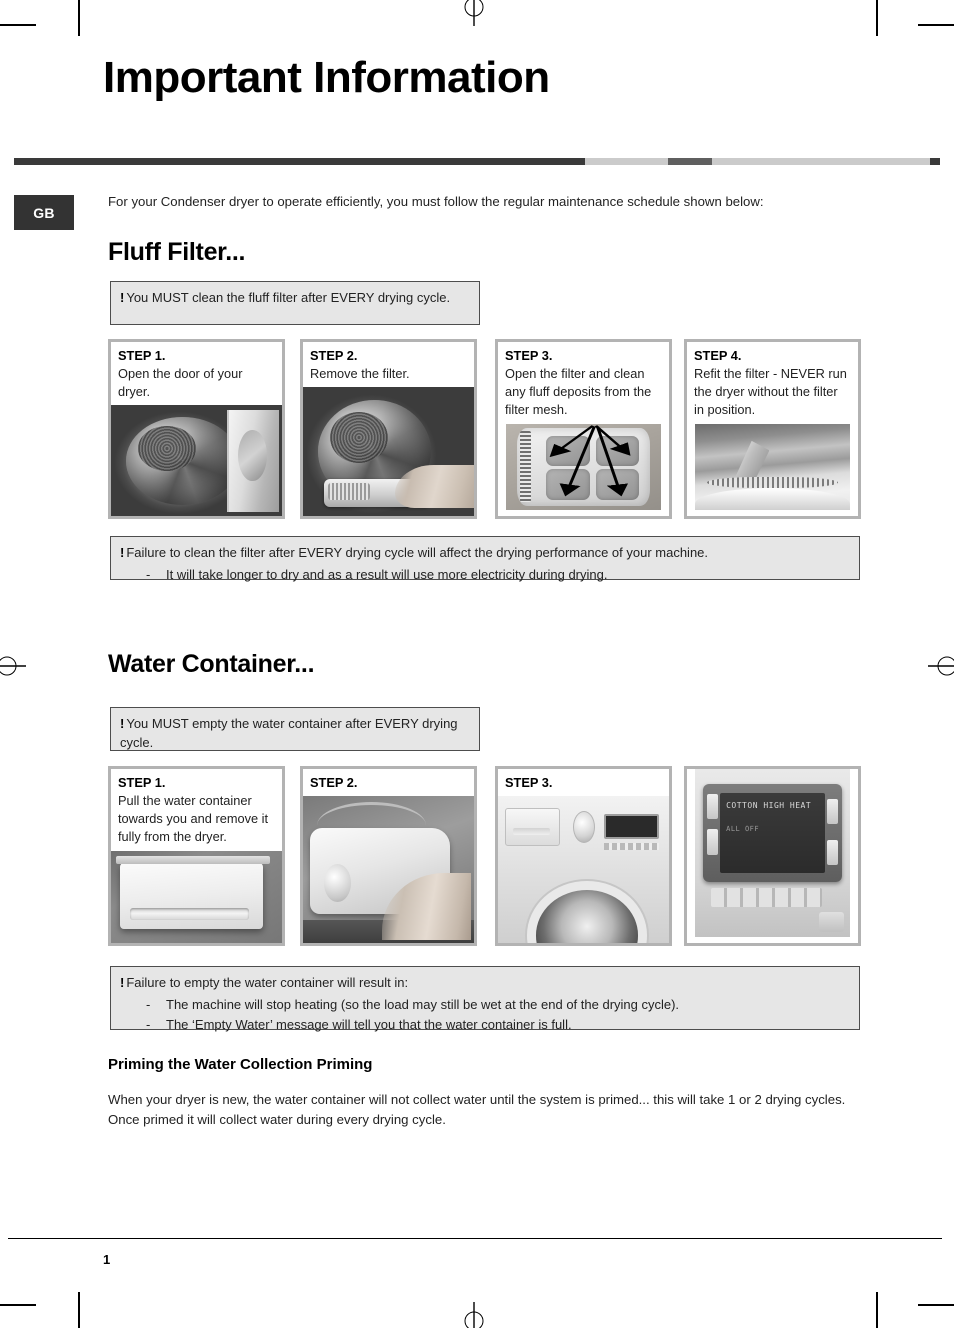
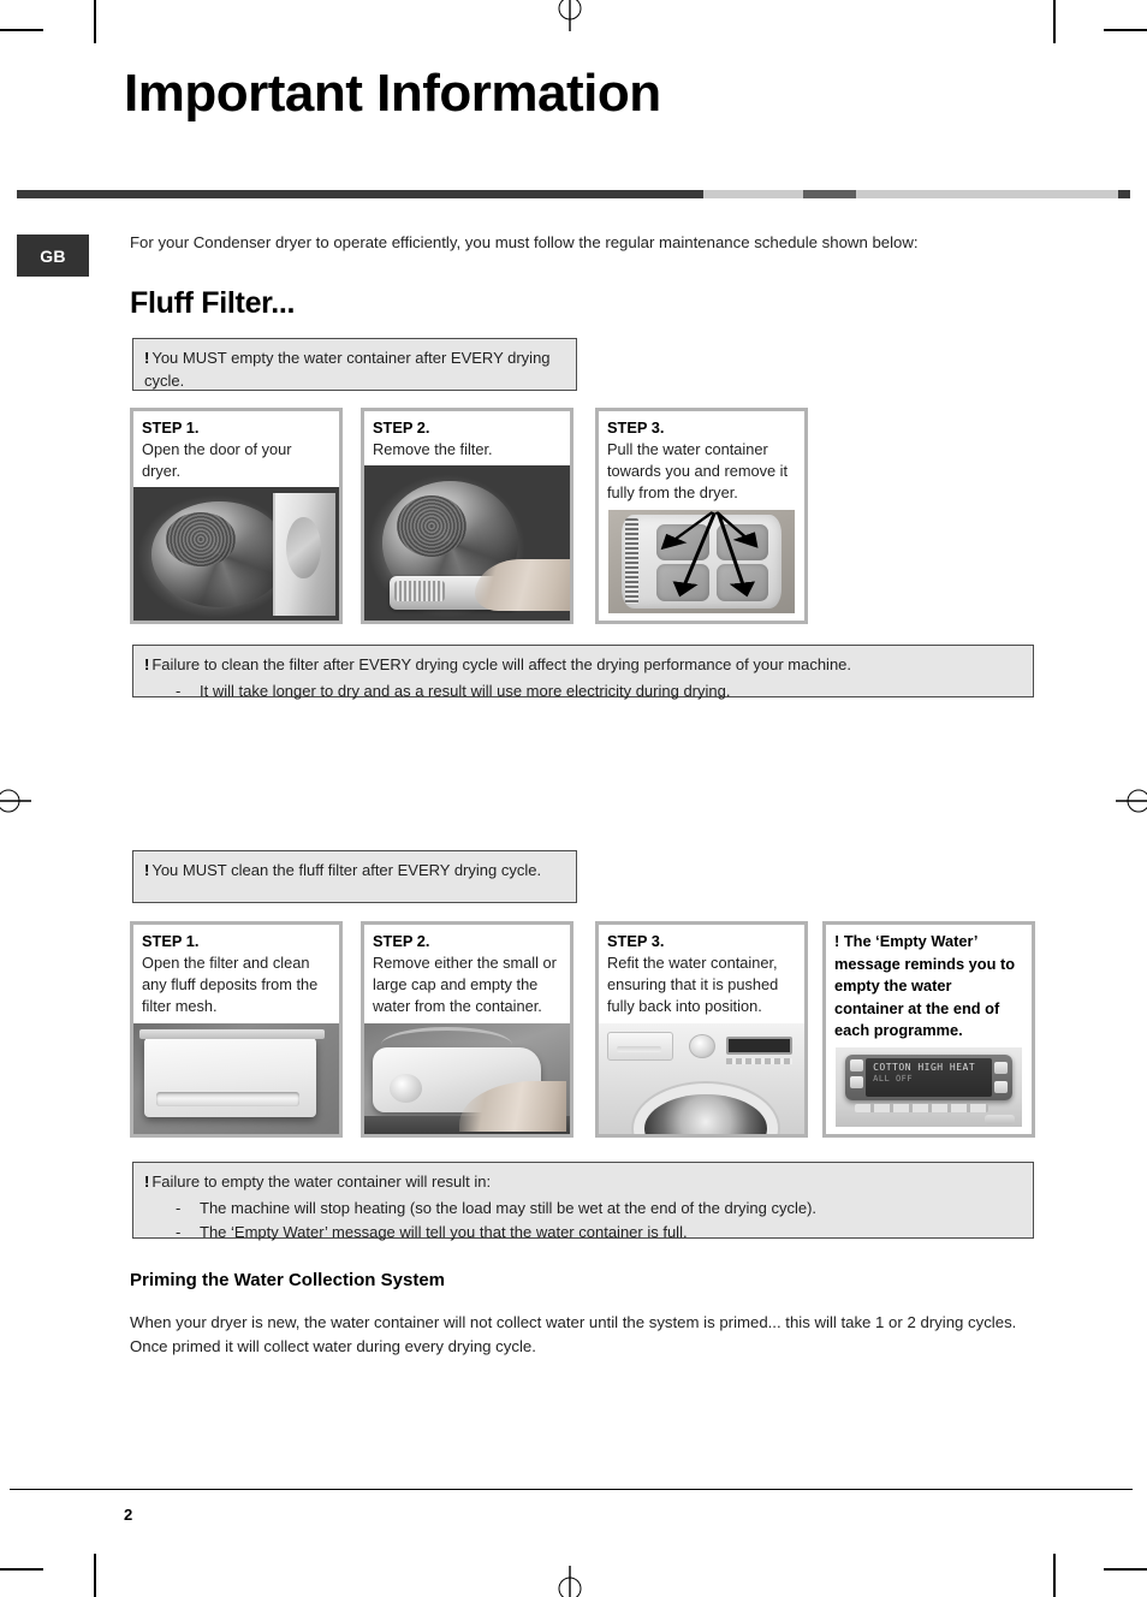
  Important Information
  GB
  For your Condenser dryer to operate efficiently, you must follow the regular maintenance schedule shown below:
  Fluff Filter...
- ! You MUST clean the fluff filter after EVERY drying cycle.
+ ! You MUST empty the water container after EVERY drying cycle.
  STEP 1.
  Open the door of your dryer.
  STEP 2.
  Remove the filter.
  STEP 3.
- Open the filter and clean any fluff deposits from the filter mesh.
+ Pull the water container towards you and remove it fully from the dryer.
- STEP 4.
- Refit the filter - NEVER run the dryer without the filter in position.
  ! Failure to clean the filter after EVERY drying cycle will affect the drying performance of your machine.
  It will take longer to dry and as a result will use more electricity during drying.
- Water Container...
- ! You MUST empty the water container after EVERY drying cycle.
+ ! You MUST clean the fluff filter after EVERY drying cycle.
  STEP 1.
- Pull the water container towards you and remove it fully from the dryer.
+ Open the filter and clean any fluff deposits from the filter mesh.
  STEP 2.
+ Remove either the small or large cap and empty the water from the container.
  STEP 3.
+ Refit the water container, ensuring that it is pushed fully back into position.
+ ! The ‘Empty Water’ message reminds you to empty the water container at the end of each programme.
  COTTON HIGH HEAT
  ALL OFF
  ! Failure to empty the water container will result in:
  The machine will stop heating (so the load may still be wet at the end of the drying cycle).
  The ‘Empty Water’ message will tell you that the water container is full.
- Priming the Water Collection Priming
+ Priming the Water Collection System
  When your dryer is new, the water container will not collect water until the system is primed... this will take 1 or 2 drying cycles. Once primed it will collect water during every drying cycle.
- 1
+ 2
